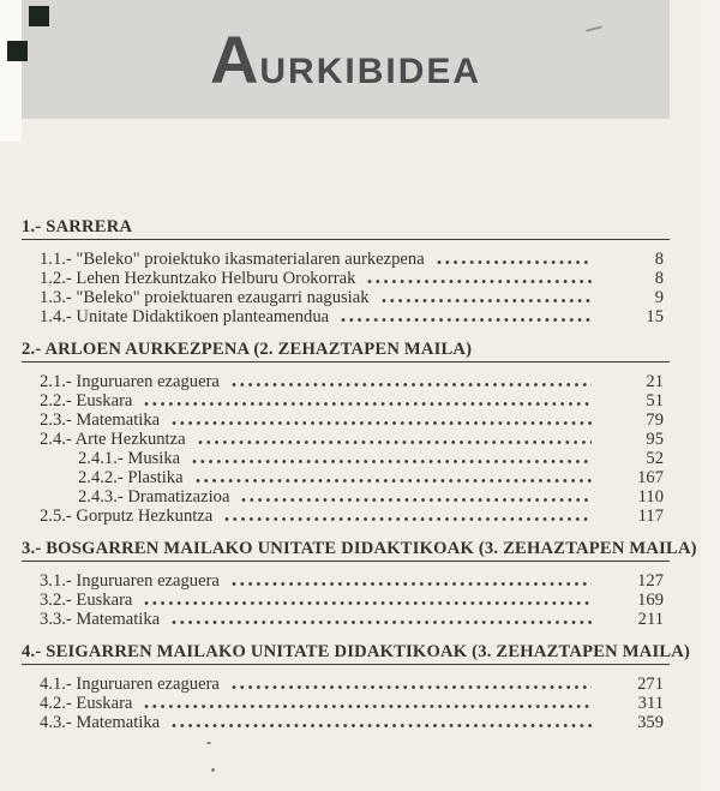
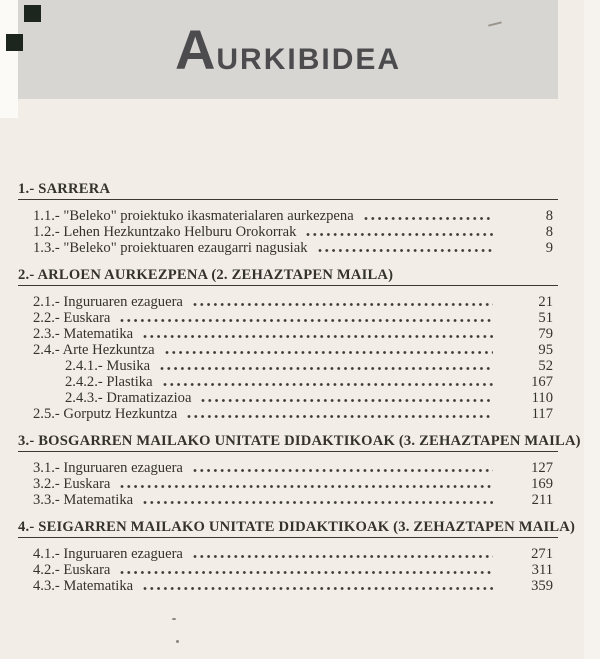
  A
  URKIBIDEA
  1.- SARRERA
  1.1.- "Beleko" proiektuko ikasmaterialaren aurkezpena
  8
  1.2.- Lehen Hezkuntzako Helburu Orokorrak
  8
  1.3.- "Beleko" proiektuaren ezaugarri nagusiak
  9
- 1.4.- Unitate Didaktikoen planteamendua
- 15
  2.- ARLOEN AURKEZPENA (2. ZEHAZTAPEN MAILA)
  2.1.- Inguruaren ezaguera
  21
  2.2.- Euskara
  51
  2.3.- Matematika
  79
  2.4.- Arte Hezkuntza
  95
  2.4.1.- Musika
  52
  2.4.2.- Plastika
  167
  2.4.3.- Dramatizazioa
  110
  2.5.- Gorputz Hezkuntza
  117
  3.- BOSGARREN MAILAKO UNITATE DIDAKTIKOAK (3. ZEHAZTAPEN MAILA)
  3.1.- Inguruaren ezaguera
  127
  3.2.- Euskara
  169
  3.3.- Matematika
  211
  4.- SEIGARREN MAILAKO UNITATE DIDAKTIKOAK (3. ZEHAZTAPEN MAILA)
  4.1.- Inguruaren ezaguera
  271
  4.2.- Euskara
  311
  4.3.- Matematika
  359
